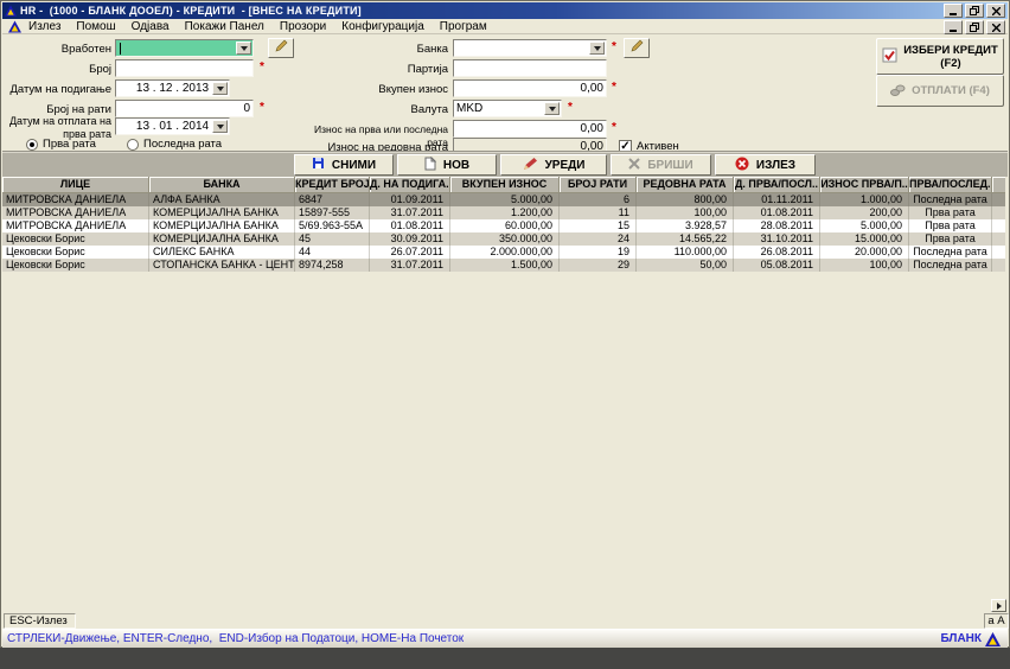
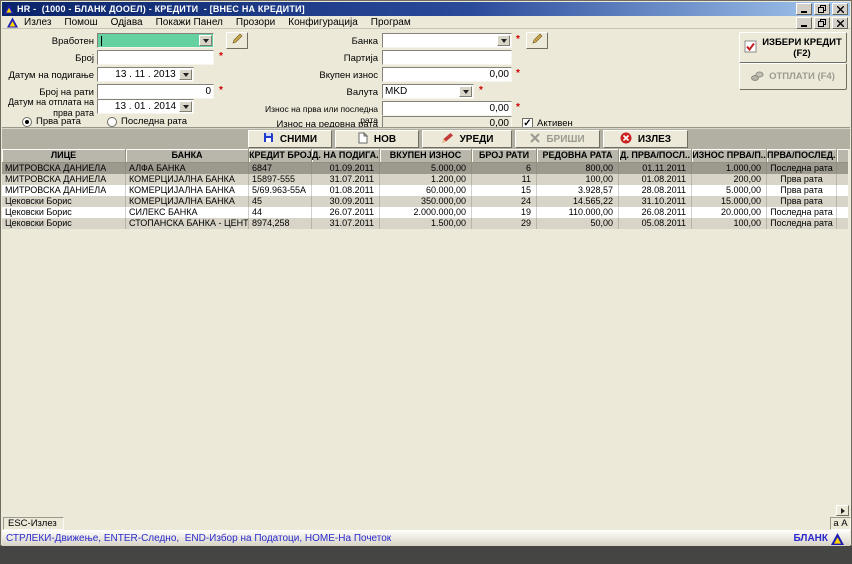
  HR - (1000 - БЛАНК ДООЕЛ) - КРЕДИТИ - [ВНЕС НА КРЕДИТИ]
  Излез
  Помош
  Одјава
  Покажи Панел
  Прозори
  Конфигурација
  Програм
  Вработен
  Број
  *
  Датум на подигање
- 13 . 12 . 2013
+ 13 . 11 . 2013
  Број на рати
  0
  *
  Датум на отплата на прва рата
  13 . 01 . 2014
  Прва рата
  Последна рата
  Банка
  *
  Партија
  Вкупен износ
  0,00
  *
  Валута
  MKD
  *
  Износ на прва или последна рата
  0,00
  *
  Износ на редовна рата
  0,00
  Активен
  ИЗБЕРИ КРЕДИТ
  (F2)
  ОТПЛАТИ (F4)
  СНИМИ
  НОВ
  УРЕДИ
  БРИШИ
  ИЗЛЕЗ
  ЛИЦЕ
  БАНКА
  КРЕДИТ БРОЈ
  Д. НА ПОДИГА..
  ВКУПЕН ИЗНОС
  БРОЈ РАТИ
  РЕДОВНА РАТА
  Д. ПРВА/ПОСЛ..
  ИЗНОС ПРВА/П..
  ПРВА/ПОСЛЕД..
  МИТРОВСКА ДАНИЕЛА
  АЛФА БАНКА
  6847
  01.09.2011
  5.000,00
  6
  800,00
  01.11.2011
  1.000,00
  Последна рата
  МИТРОВСКА ДАНИЕЛА
  КОМЕРЦИЈАЛНА БАНКА
  15897-555
  31.07.2011
  1.200,00
  11
  100,00
  01.08.2011
  200,00
  Прва рата
  МИТРОВСКА ДАНИЕЛА
  КОМЕРЦИЈАЛНА БАНКА
  5/69.963-55А
  01.08.2011
  60.000,00
  15
  3.928,57
  28.08.2011
  5.000,00
  Прва рата
  Цековски Борис
  КОМЕРЦИЈАЛНА БАНКА
  45
  30.09.2011
  350.000,00
  24
  14.565,22
  31.10.2011
  15.000,00
  Прва рата
  Цековски Борис
  СИЛЕКС БАНКА
  44
  26.07.2011
  2.000.000,00
  19
  110.000,00
  26.08.2011
  20.000,00
  Последна рата
  Цековски Борис
  СТОПАНСКА БАНКА - ЦЕНТ.
  8974,258
  31.07.2011
  1.500,00
  29
  50,00
  05.08.2011
  100,00
  Последна рата
  ESC-Излез
  а А
  СТРЛЕКИ-Движење, ENTER-Следно, END-Избор на Податоци, HOME-На Почеток
  БЛАНК
